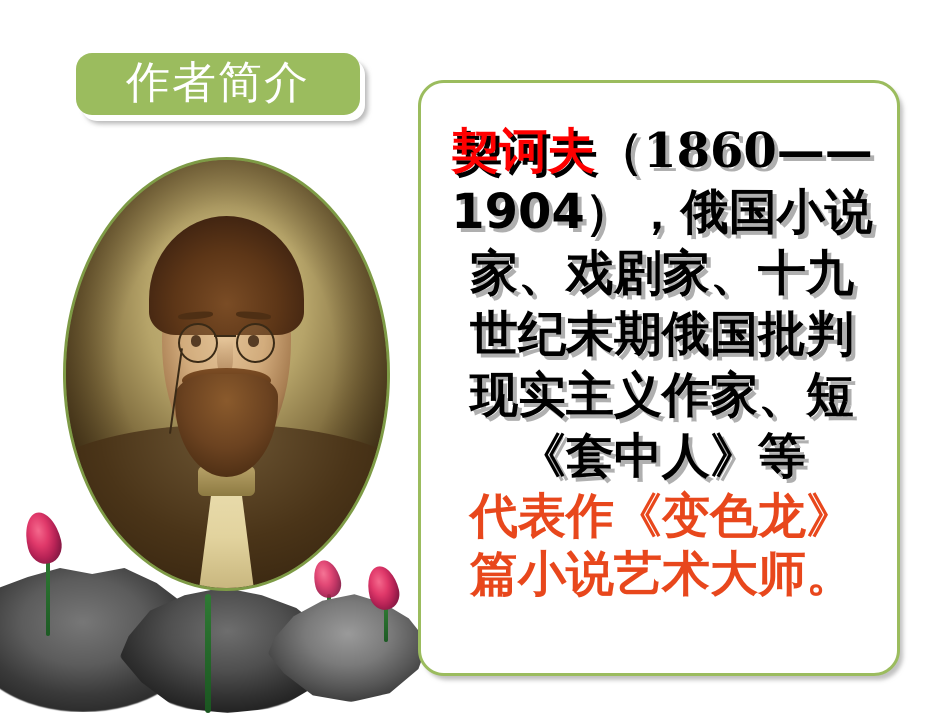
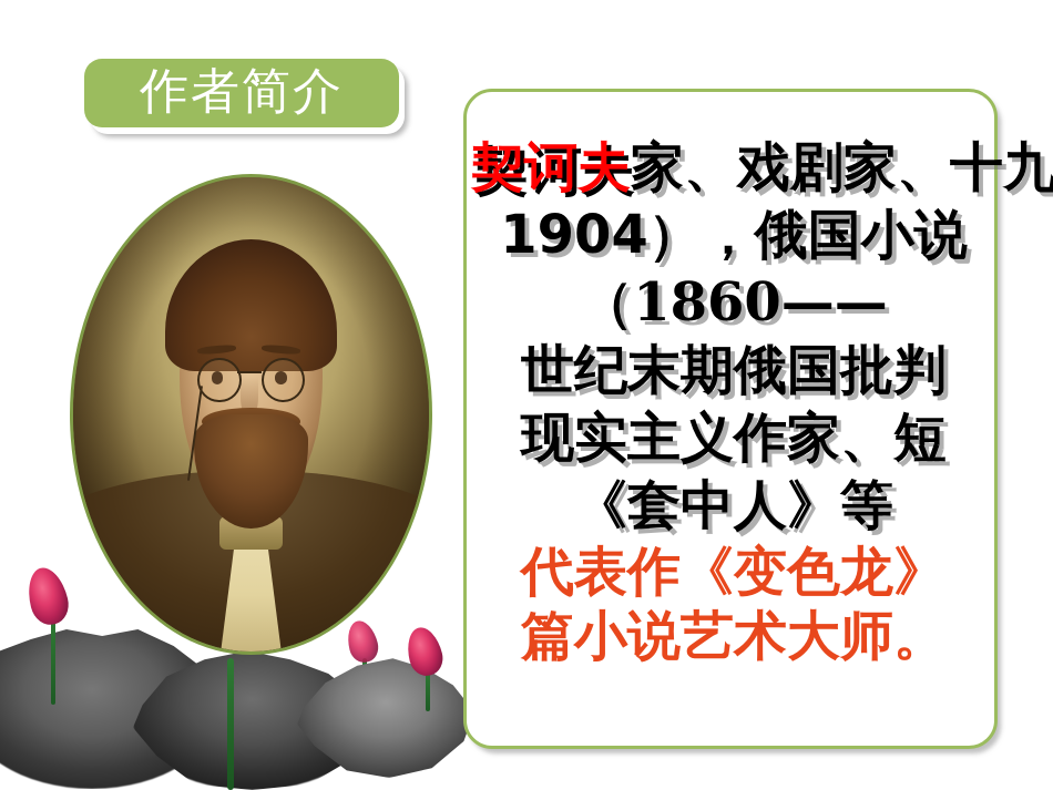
  作者简介
- 契诃夫（1860——
+ 契诃夫家、戏剧家、十九
  1904），俄国小说
- 家、戏剧家、十九
+ （1860——
  世纪末期俄国批判
  现实主义作家、短
  《套中人》等
  代表作《变色龙》
  篇小说艺术大师。
